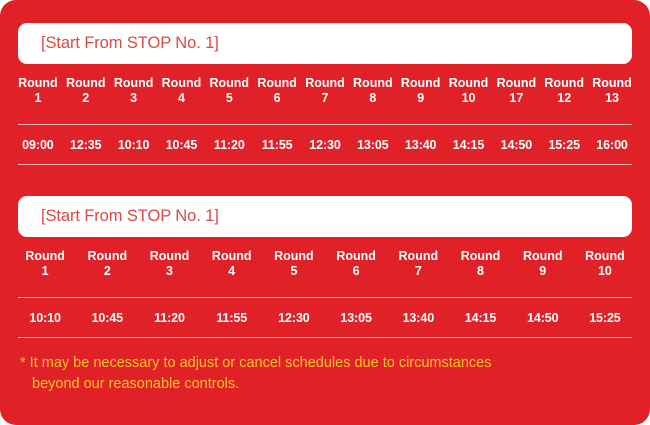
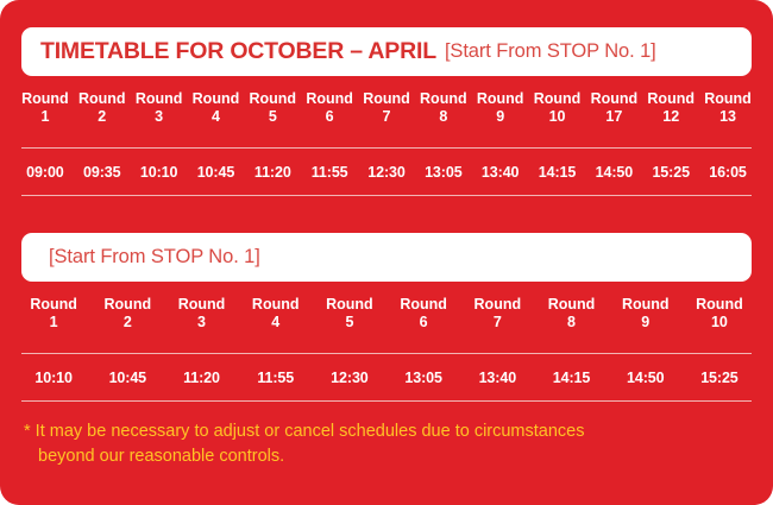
+ TIMETABLE FOR OCTOBER – APRIL
  [Start From STOP No. 1]
  Round
  1
  Round
  2
  Round
  3
  Round
  4
  Round
  5
  Round
  6
  Round
  7
  Round
  8
  Round
  9
  Round
  10
  Round
  17
  Round
  12
  Round
  13
  09:00
- 12:35
+ 09:35
  10:10
  10:45
  11:20
  11:55
  12:30
  13:05
  13:40
  14:15
  14:50
  15:25
- 16:00
+ 16:05
  [Start From STOP No. 1]
  Round
  1
  Round
  2
  Round
  3
  Round
  4
  Round
  5
  Round
  6
  Round
  7
  Round
  8
  Round
  9
  Round
  10
  10:10
  10:45
  11:20
  11:55
  12:30
  13:05
  13:40
  14:15
  14:50
  15:25
  * It may be necessary to adjust or cancel schedules due to circumstances
  beyond our reasonable controls.
